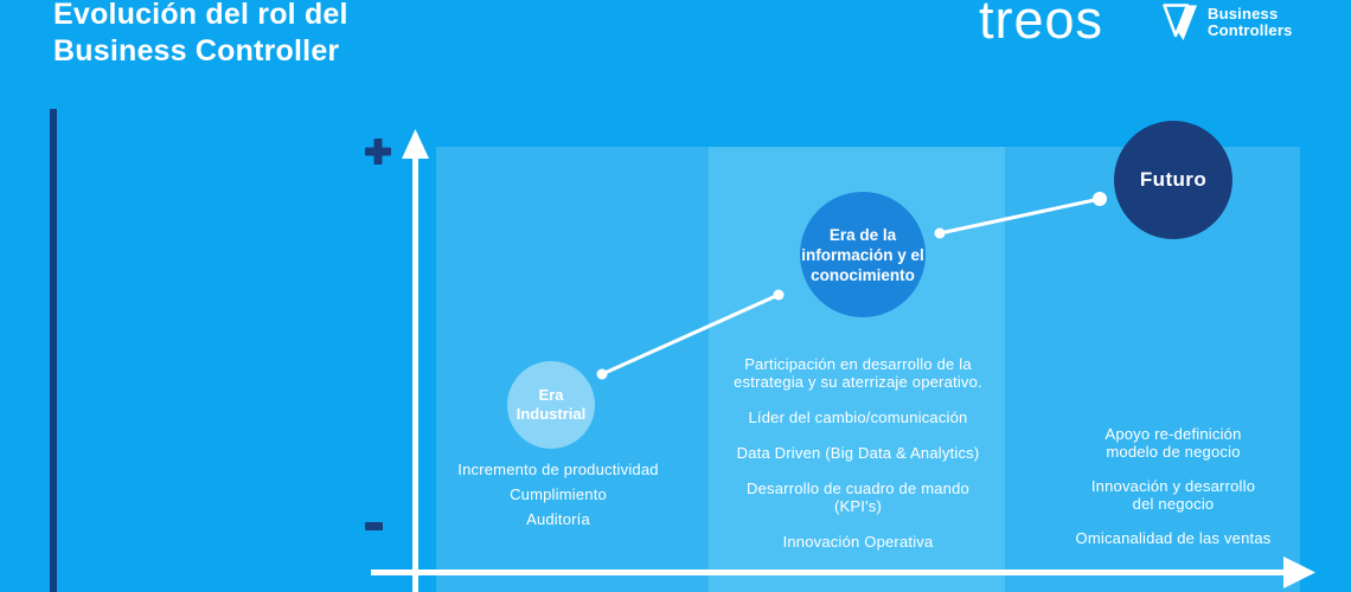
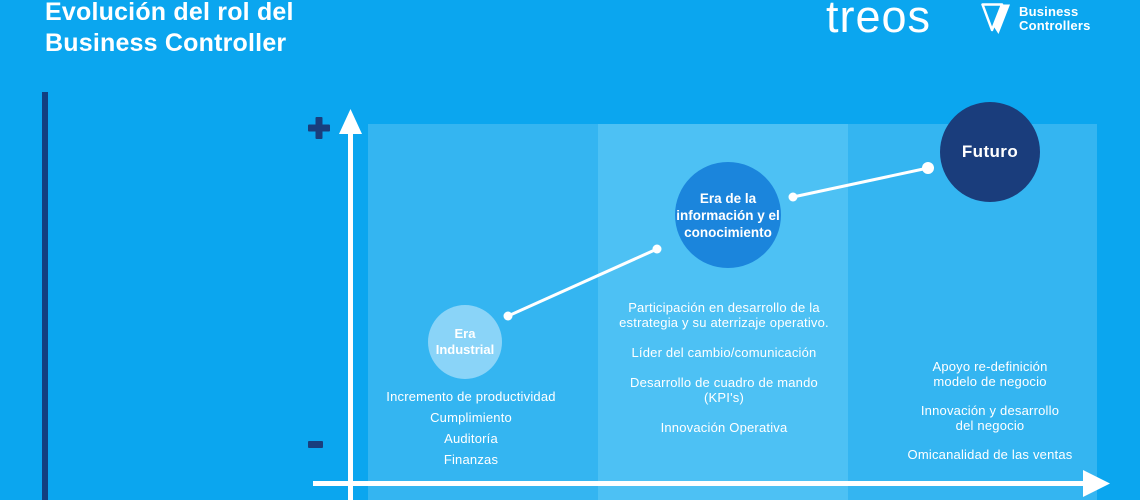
  Evolución del rol del
  Business Controller
  treos
  Business
  Controllers
  Era
  Industrial
  Era de la
  información y el
  conocimiento
  Futuro
  Incremento de productividad
  Cumplimiento
  Auditoría
+ Finanzas
  Participación en desarrollo de la
  estrategia y su aterrizaje operativo.
  Líder del cambio/comunicación
- Data Driven (Big Data & Analytics)
  Desarrollo de cuadro de mando
  (KPI's)
  Innovación Operativa
  Apoyo re-definición
  modelo de negocio
  Innovación y desarrollo
  del negocio
  Omicanalidad de las ventas
